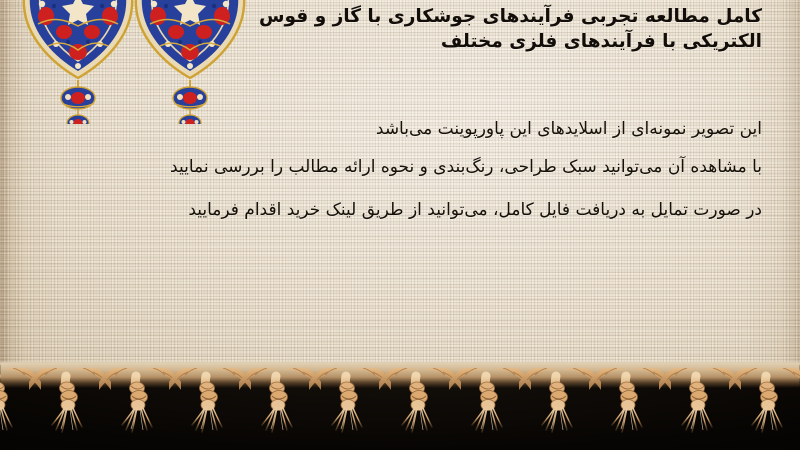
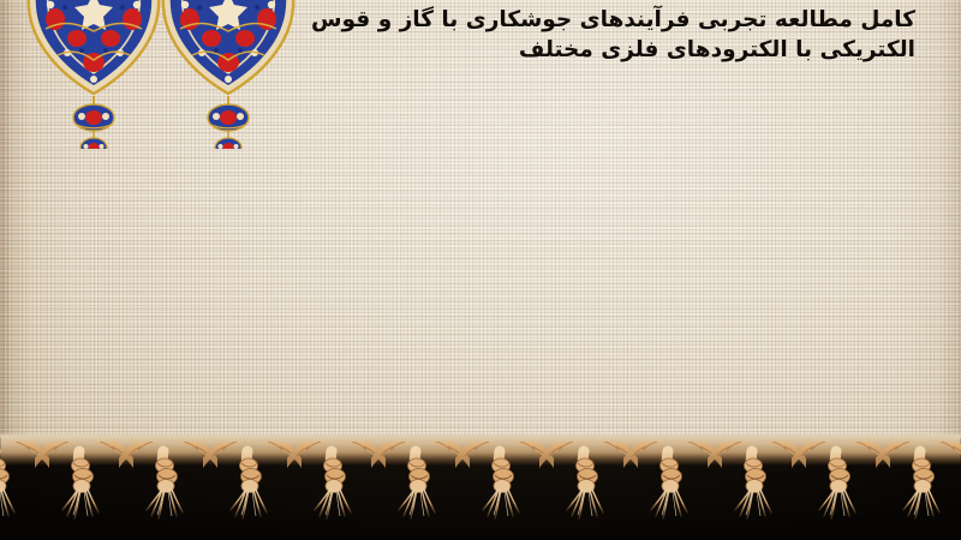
  کامل مطالعه تجربی فرآیندهای جوشکاری با گاز و قوس
- الکتریکی با فرآیندهای فلزی مختلف
+ الکتریکی با الکترودهای فلزی مختلف
- این تصویر نمونه‌ای از اسلایدهای این پاورپوینت می‌باشد
- با مشاهده آن میتوانید سبک طراحی، رنگ‌بندی و نحوه ارائه مطالب را بررسی نمایید
- در صورت تمایل به دریافت فایل کامل، می‌توانید از طریق لینک خرید اقدام فرمایید
